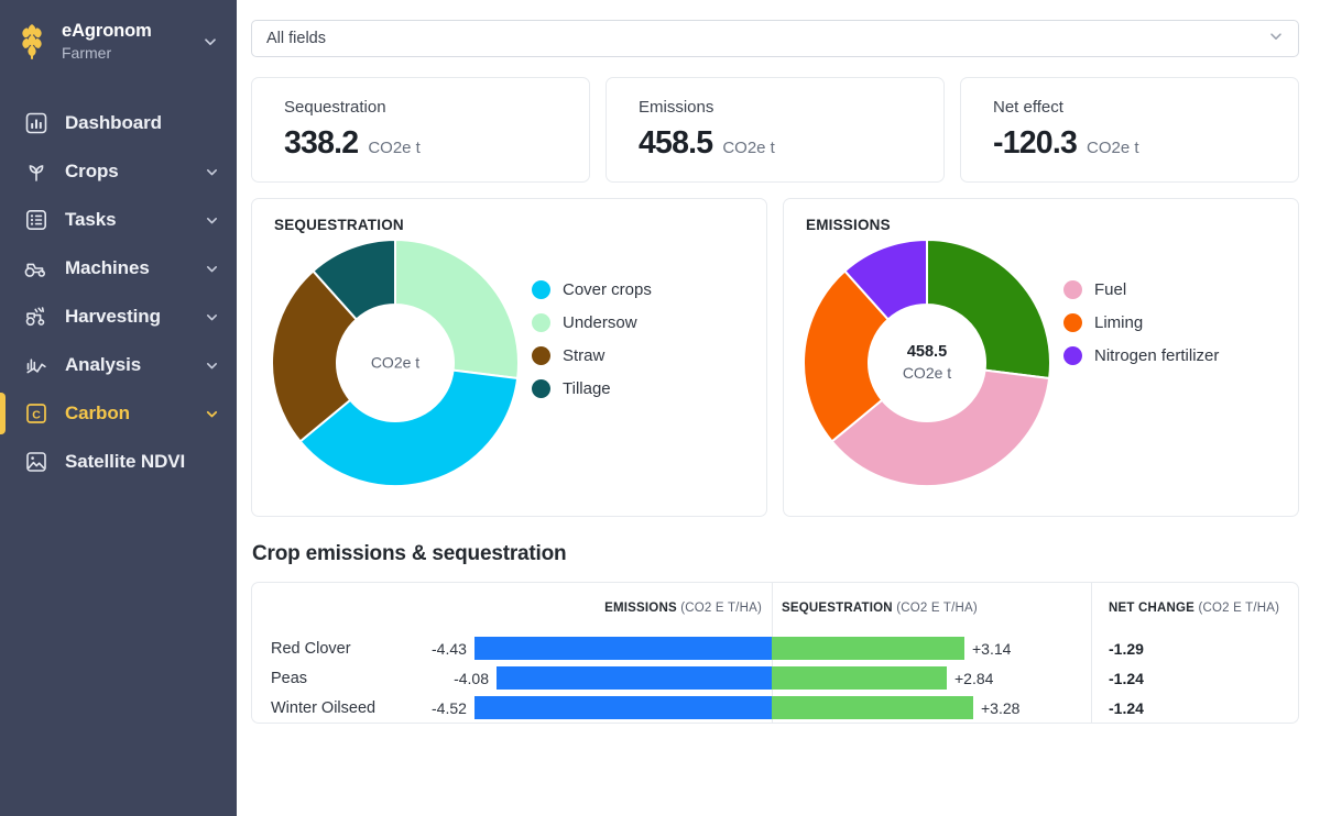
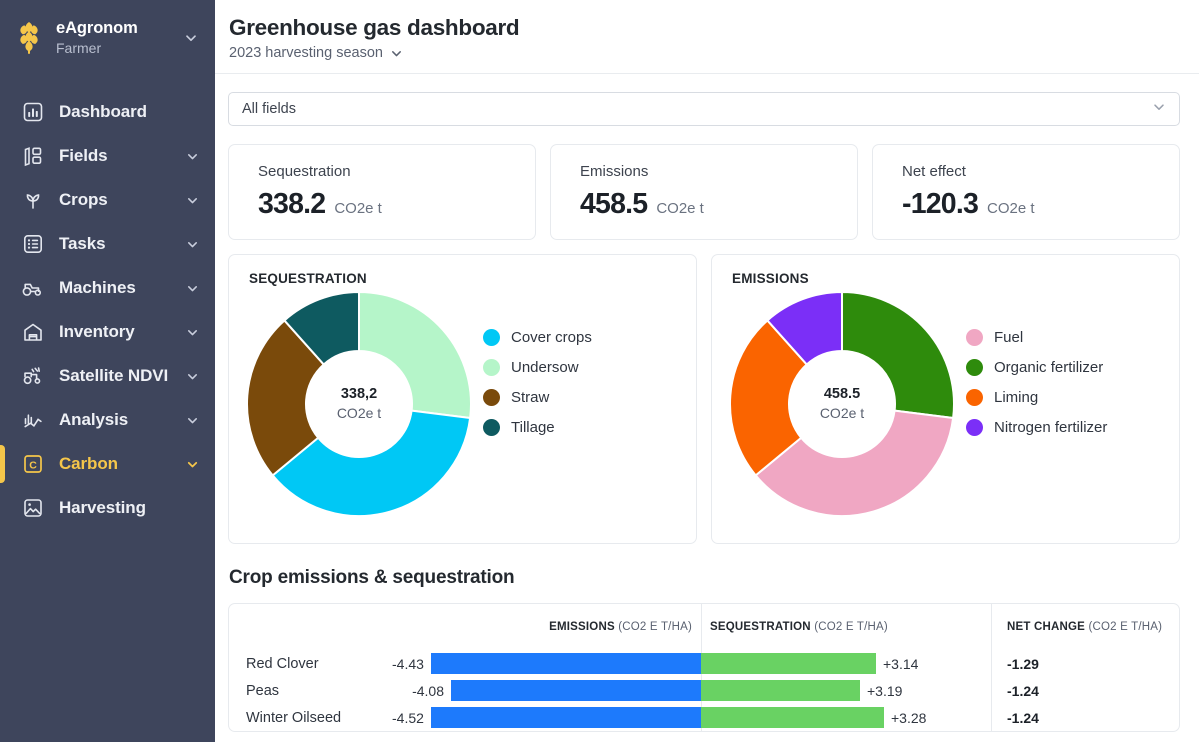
  eAgronom
  Farmer
  Dashboard
+ Fields
  Crops
  Tasks
  Machines
+ Inventory
- Harvesting
+ Satellite NDVI
  Analysis
  C
  Carbon
- Satellite NDVI
+ Harvesting
+ Greenhouse gas dashboard
+ 2023 harvesting season
  All fields
  Sequestration
  338.2
  CO2e t
  Emissions
  458.5
  CO2e t
  Net effect
  -120.3
  CO2e t
  SEQUESTRATION
+ 338,2
  CO2e t
  Cover crops
  Undersow
  Straw
  Tillage
  EMISSIONS
  458.5
  CO2e t
  Fuel
+ Organic fertilizer
  Liming
  Nitrogen fertilizer
  Crop emissions & sequestration
  	EMISSIONS (CO2 E T/HA)	SEQUESTRATION (CO2 E T/HA)	NET CHANGE (CO2 E T/HA)
  Red Clover	-4.43	+3.14	-1.29
- Peas	-4.08	+2.84	-1.24
+ Peas	-4.08	+3.19	-1.24
  Winter Oilseed	-4.52	+3.28	-1.24
